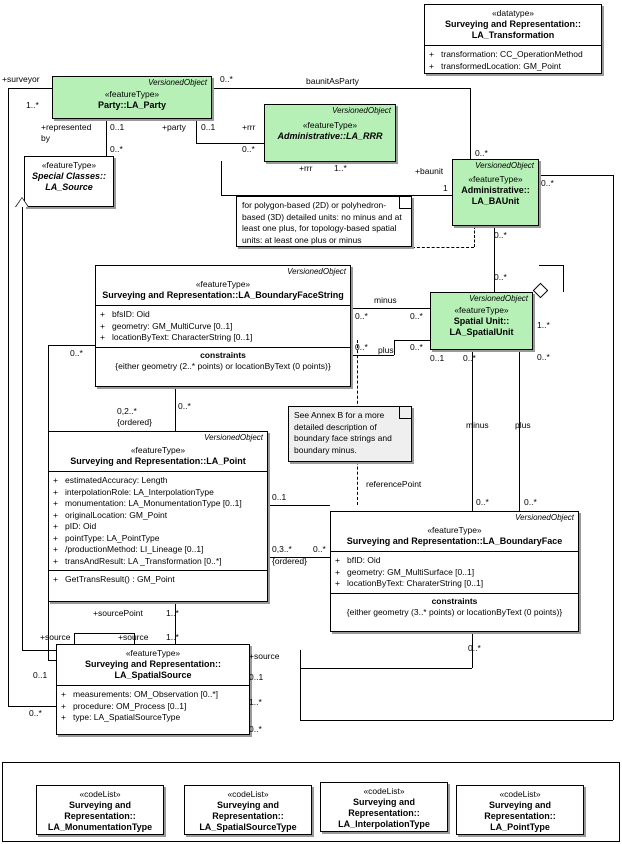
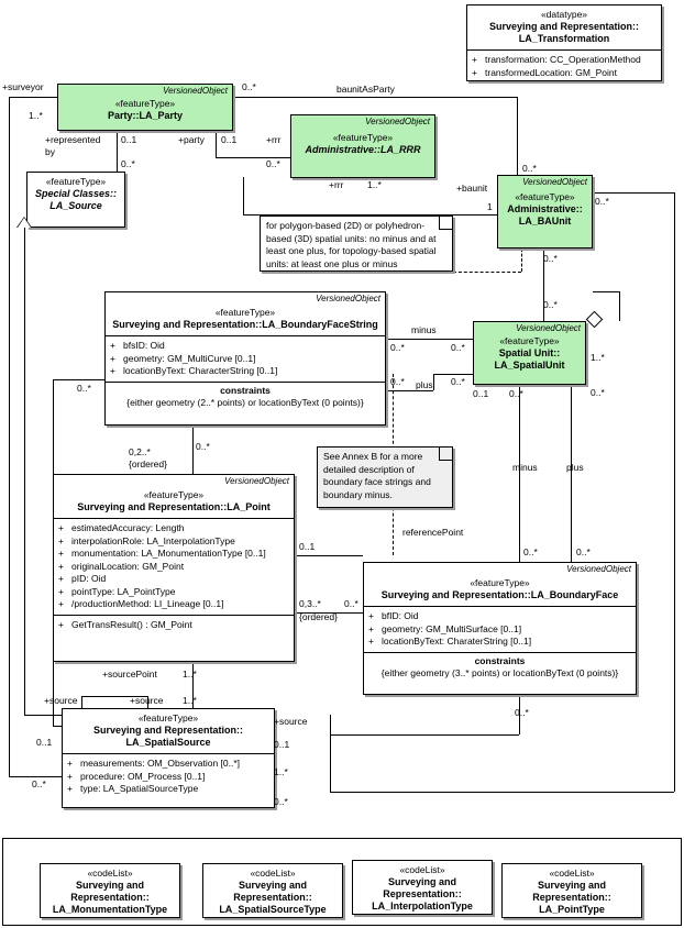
  «datatype»
  Surveying and Representation::
  LA_Transformation
  + transformation: CC_OperationMethod
  + transformedLocation: GM_Point
  VersionedObject
  «featureType»
  Party::LA_Party
  VersionedObject
  «featureType»
  Administrative::LA_RRR
  «featureType»
  Special Classes::
  LA_Source
  VersionedObject
  «featureType»
  Administrative::
  LA_BAUnit
  VersionedObject
  «featureType»
  Surveying and Representation::LA_BoundaryFaceString
  + bfsID: Oid
  + geometry: GM_MultiCurve [0..1]
  + locationByText: CharacterString [0..1]
  constraints
  {either geometry (2..* points) or locationByText (0 points)}
  VersionedObject
  «featureType»
  Spatial Unit::
  LA_SpatialUnit
  VersionedObject
  «featureType»
  Surveying and Representation::LA_Point
  + estimatedAccuracy: Length
  + interpolationRole: LA_InterpolationType
  + monumentation: LA_MonumentationType [0..1]
  + originalLocation: GM_Point
  + pID: Oid
  + pointType: LA_PointType
  + /productionMethod: LI_Lineage [0..1]
- + transAndResult: LA _Transformation [0..*]
  + GetTransResult() : GM_Point
  VersionedObject
  «featureType»
  Surveying and Representation::LA_BoundaryFace
  + bfID: Oid
  + geometry: GM_MultiSurface [0..1]
  + locationByText: CharaterString [0..1]
  constraints
  {either geometry (3..* points) or locationByText (0 points)}
  «featureType»
  Surveying and Representation::
  LA_SpatialSource
  + measurements: OM_Observation [0..*]
  + procedure: OM_Process [0..1]
  + type: LA_SpatialSourceType
- for polygon-based (2D) or polyhedron-based (3D) detailed units: no minus and at least one plus, for topology-based spatial units: at least one plus or minus
+ for polygon-based (2D) or polyhedron-based (3D) spatial units: no minus and at least one plus, for topology-based spatial units: at least one plus or minus
  See Annex B for a more detailed description of boundary face strings and boundary minus.
  +surveyor
  1..*
  +represented
  by
  0..1
  0..*
  +party
  0..*
  0..1
  +rrr
  0..*
  +rrr
  1..*
  baunitAsParty
  +baunit
  1
  0..*
  0..*
  0..*
  0..*
  1..*
  0..*
  0..1
  0..*
  minus
  plus
  0..*
  0..*
  0..*
  0..*
  0..*
  0,2..*
  {ordered}
  0..*
  minus
  plus
  0..*
  0..*
  0..1
  referencePoint
  0,3..*
  {ordered}
  0..*
  0..*
  +sourcePoint
  1..*
  +source
  +source
  1..*
  0..1
  0..*
  +source
  0..1
  1..*
  0..*
  «codeList»
  Surveying and
  Representation::
  LA_MonumentationType
  «codeList»
  Surveying and
  Representation::
  LA_SpatialSourceType
  «codeList»
  Surveying and
  Representation::
  LA_InterpolationType
  «codeList»
  Surveying and
  Representation::
  LA_PointType
